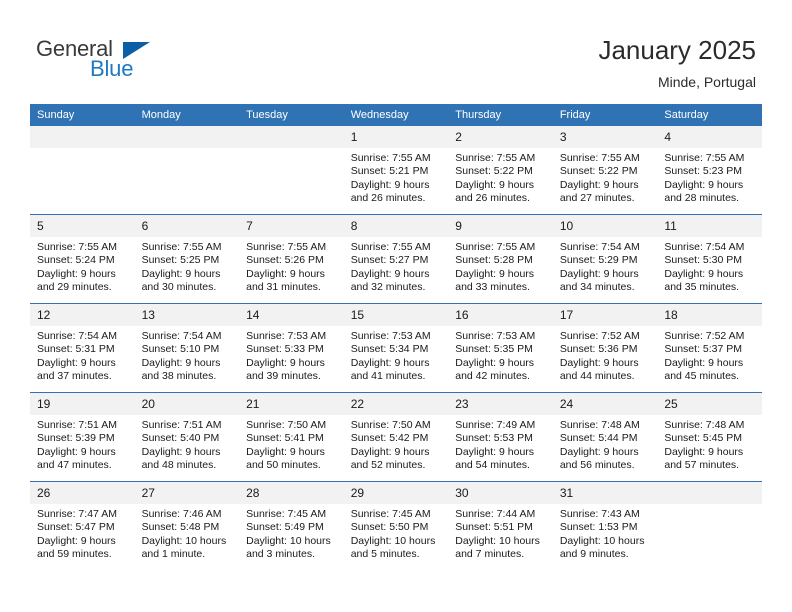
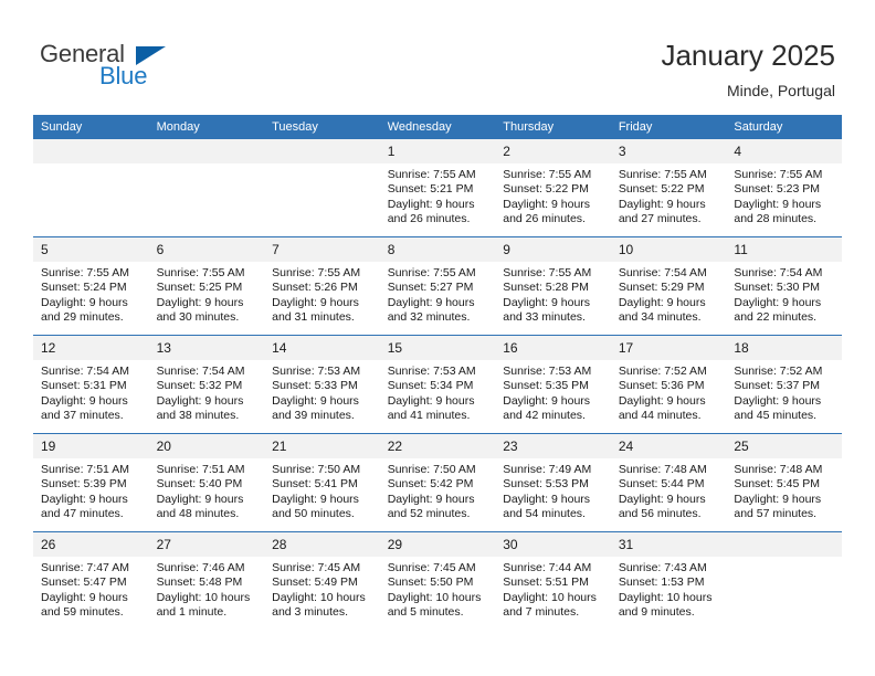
  General
  Blue
  January 2025
  Minde, Portugal
  Sunday	Monday	Tuesday	Wednesday	Thursday	Friday	Saturday
  			1Sunrise: 7:55 AMSunset: 5:21 PMDaylight: 9 hoursand 26 minutes.	2Sunrise: 7:55 AMSunset: 5:22 PMDaylight: 9 hoursand 26 minutes.	3Sunrise: 7:55 AMSunset: 5:22 PMDaylight: 9 hoursand 27 minutes.	4Sunrise: 7:55 AMSunset: 5:23 PMDaylight: 9 hoursand 28 minutes.
- 5Sunrise: 7:55 AMSunset: 5:24 PMDaylight: 9 hoursand 29 minutes.	6Sunrise: 7:55 AMSunset: 5:25 PMDaylight: 9 hoursand 30 minutes.	7Sunrise: 7:55 AMSunset: 5:26 PMDaylight: 9 hoursand 31 minutes.	8Sunrise: 7:55 AMSunset: 5:27 PMDaylight: 9 hoursand 32 minutes.	9Sunrise: 7:55 AMSunset: 5:28 PMDaylight: 9 hoursand 33 minutes.	10Sunrise: 7:54 AMSunset: 5:29 PMDaylight: 9 hoursand 34 minutes.	11Sunrise: 7:54 AMSunset: 5:30 PMDaylight: 9 hoursand 35 minutes.
+ 5Sunrise: 7:55 AMSunset: 5:24 PMDaylight: 9 hoursand 29 minutes.	6Sunrise: 7:55 AMSunset: 5:25 PMDaylight: 9 hoursand 30 minutes.	7Sunrise: 7:55 AMSunset: 5:26 PMDaylight: 9 hoursand 31 minutes.	8Sunrise: 7:55 AMSunset: 5:27 PMDaylight: 9 hoursand 32 minutes.	9Sunrise: 7:55 AMSunset: 5:28 PMDaylight: 9 hoursand 33 minutes.	10Sunrise: 7:54 AMSunset: 5:29 PMDaylight: 9 hoursand 34 minutes.	11Sunrise: 7:54 AMSunset: 5:30 PMDaylight: 9 hoursand 22 minutes.
- 12Sunrise: 7:54 AMSunset: 5:31 PMDaylight: 9 hoursand 37 minutes.	13Sunrise: 7:54 AMSunset: 5:10 PMDaylight: 9 hoursand 38 minutes.	14Sunrise: 7:53 AMSunset: 5:33 PMDaylight: 9 hoursand 39 minutes.	15Sunrise: 7:53 AMSunset: 5:34 PMDaylight: 9 hoursand 41 minutes.	16Sunrise: 7:53 AMSunset: 5:35 PMDaylight: 9 hoursand 42 minutes.	17Sunrise: 7:52 AMSunset: 5:36 PMDaylight: 9 hoursand 44 minutes.	18Sunrise: 7:52 AMSunset: 5:37 PMDaylight: 9 hoursand 45 minutes.
+ 12Sunrise: 7:54 AMSunset: 5:31 PMDaylight: 9 hoursand 37 minutes.	13Sunrise: 7:54 AMSunset: 5:32 PMDaylight: 9 hoursand 38 minutes.	14Sunrise: 7:53 AMSunset: 5:33 PMDaylight: 9 hoursand 39 minutes.	15Sunrise: 7:53 AMSunset: 5:34 PMDaylight: 9 hoursand 41 minutes.	16Sunrise: 7:53 AMSunset: 5:35 PMDaylight: 9 hoursand 42 minutes.	17Sunrise: 7:52 AMSunset: 5:36 PMDaylight: 9 hoursand 44 minutes.	18Sunrise: 7:52 AMSunset: 5:37 PMDaylight: 9 hoursand 45 minutes.
  19Sunrise: 7:51 AMSunset: 5:39 PMDaylight: 9 hoursand 47 minutes.	20Sunrise: 7:51 AMSunset: 5:40 PMDaylight: 9 hoursand 48 minutes.	21Sunrise: 7:50 AMSunset: 5:41 PMDaylight: 9 hoursand 50 minutes.	22Sunrise: 7:50 AMSunset: 5:42 PMDaylight: 9 hoursand 52 minutes.	23Sunrise: 7:49 AMSunset: 5:53 PMDaylight: 9 hoursand 54 minutes.	24Sunrise: 7:48 AMSunset: 5:44 PMDaylight: 9 hoursand 56 minutes.	25Sunrise: 7:48 AMSunset: 5:45 PMDaylight: 9 hoursand 57 minutes.
  26Sunrise: 7:47 AMSunset: 5:47 PMDaylight: 9 hoursand 59 minutes.	27Sunrise: 7:46 AMSunset: 5:48 PMDaylight: 10 hoursand 1 minute.	28Sunrise: 7:45 AMSunset: 5:49 PMDaylight: 10 hoursand 3 minutes.	29Sunrise: 7:45 AMSunset: 5:50 PMDaylight: 10 hoursand 5 minutes.	30Sunrise: 7:44 AMSunset: 5:51 PMDaylight: 10 hoursand 7 minutes.	31Sunrise: 7:43 AMSunset: 1:53 PMDaylight: 10 hoursand 9 minutes.
